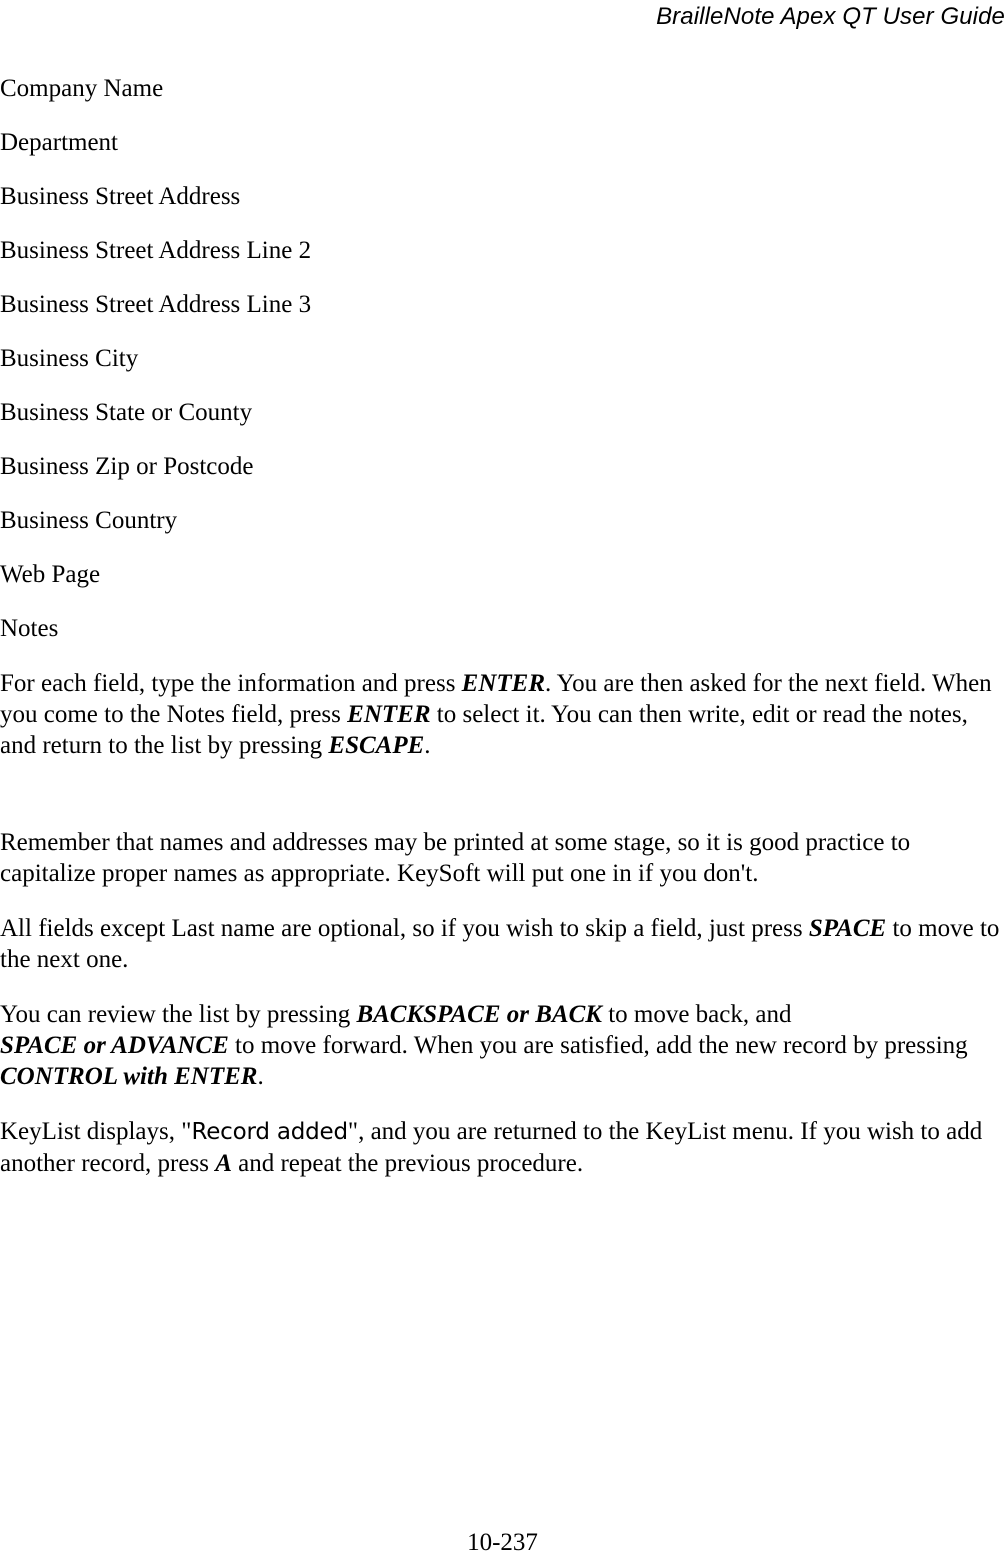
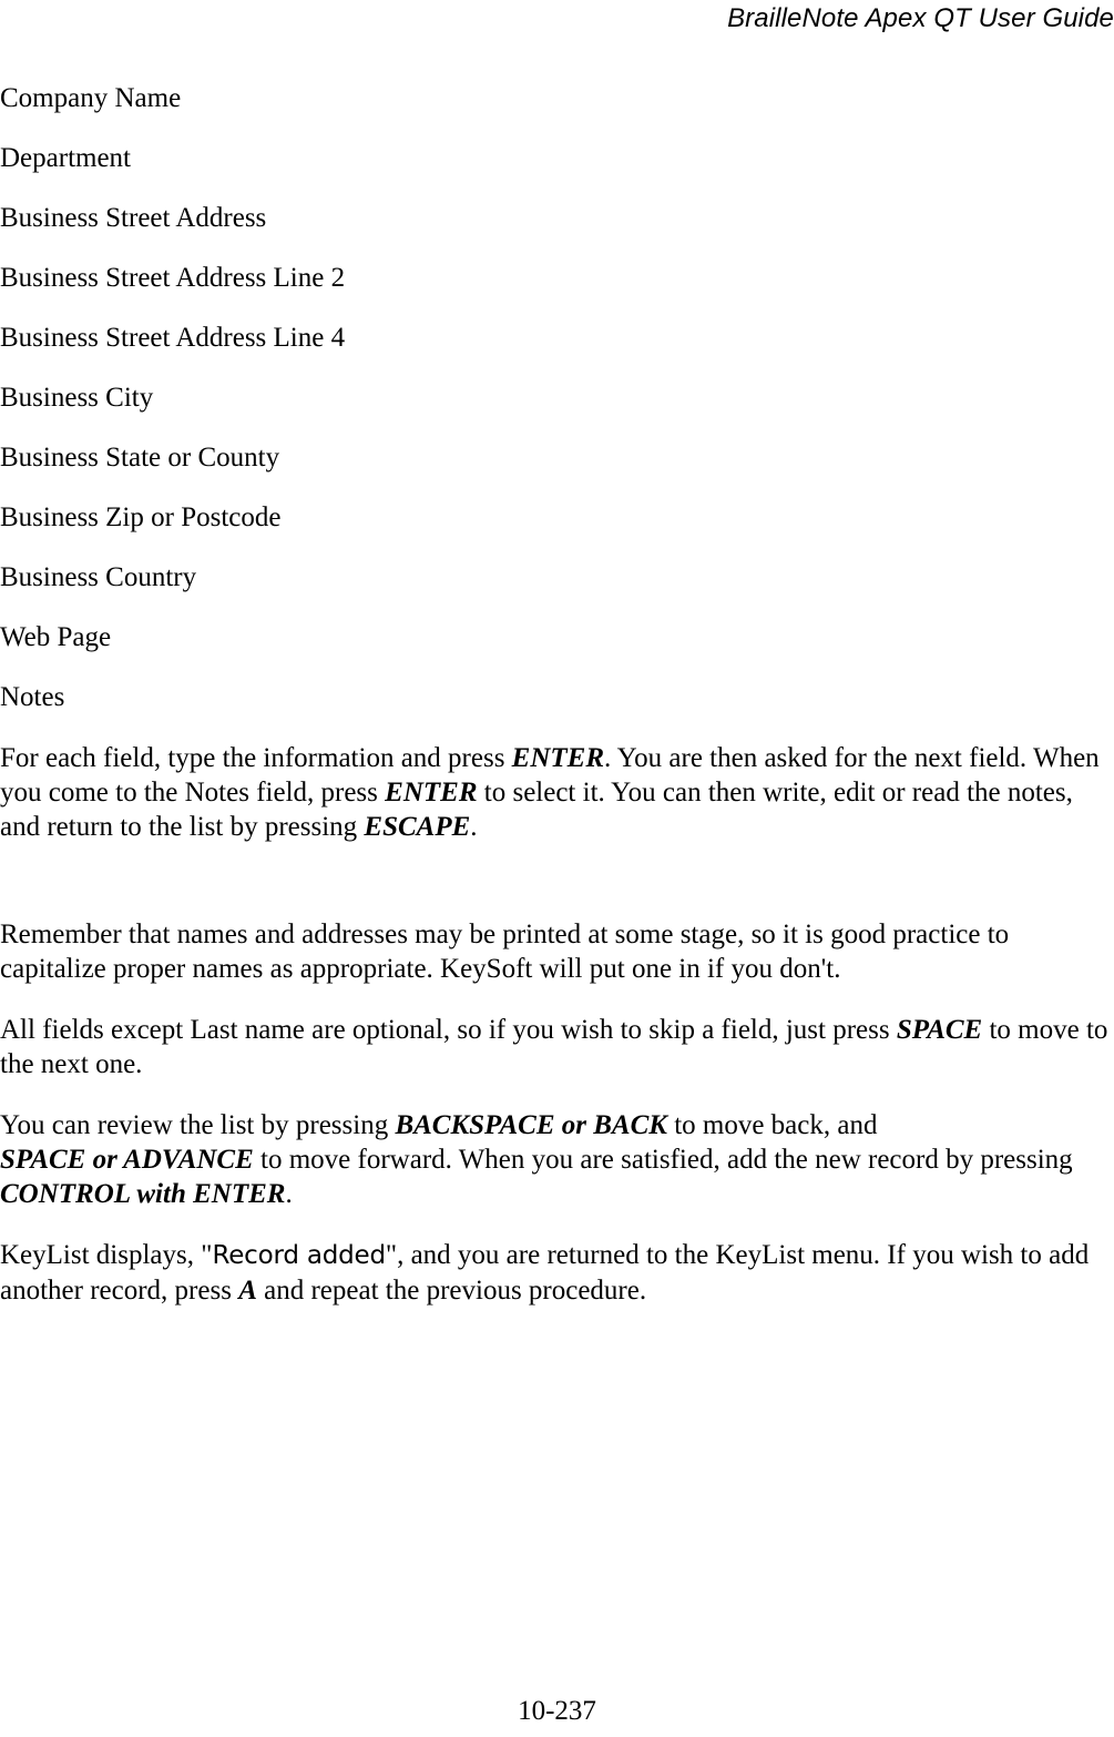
  BrailleNote Apex QT User Guide
  Company Name
  Department
  Business Street Address
  Business Street Address Line 2
- Business Street Address Line 3
+ Business Street Address Line 4
  Business City
  Business State or County
  Business Zip or Postcode
  Business Country
  Web Page
  Notes
  For each field, type the information and press ENTER. You are then asked for the next field. When you come to the Notes field, press ENTER to select it. You can then write, edit or read the notes, and return to the list by pressing ESCAPE.
  Remember that names and addresses may be printed at some stage, so it is good practice to capitalize proper names as appropriate. KeySoft will put one in if you don't.
  All fields except Last name are optional, so if you wish to skip a field, just press SPACE to move to the next one.
  You can review the list by pressing BACKSPACE or BACK to move back, and SPACE or ADVANCE to move forward. When you are satisfied, add the new record by pressing CONTROL with ENTER.
  KeyList displays, "Record added", and you are returned to the KeyList menu. If you wish to add another record, press A and repeat the previous procedure.
  10-237
